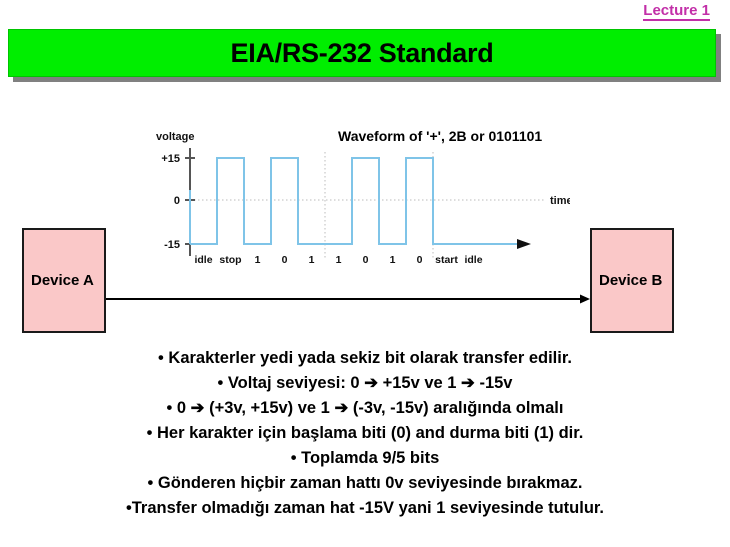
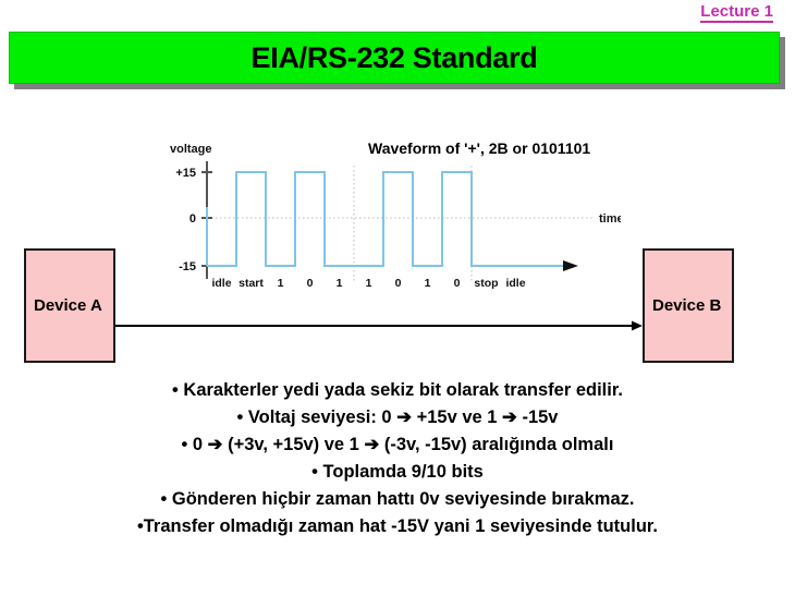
  Lecture 1
  EIA/RS-232 Standard
  Device A
  Device B
  Waveform of '+', 2B or 0101101
  +15
  0
  -15
  voltage
  time
  idle
- stop
+ start
  1
  0
  1
  1
  0
  1
  0
- start
+ stop
  idle
  • Karakterler yedi yada sekiz bit olarak transfer edilir.
  • Voltaj seviyesi: 0 ➔ +15v ve 1 ➔ -15v
  • 0 ➔ (+3v, +15v) ve 1 ➔ (-3v, -15v) aralığında olmalı
- • Her karakter için başlama biti (0) and durma biti (1) dir.
- • Toplamda 9/5 bits
+ • Toplamda 9/10 bits
  • Gönderen hiçbir zaman hattı 0v seviyesinde bırakmaz.
  •Transfer olmadığı zaman hat -15V yani 1 seviyesinde tutulur.
